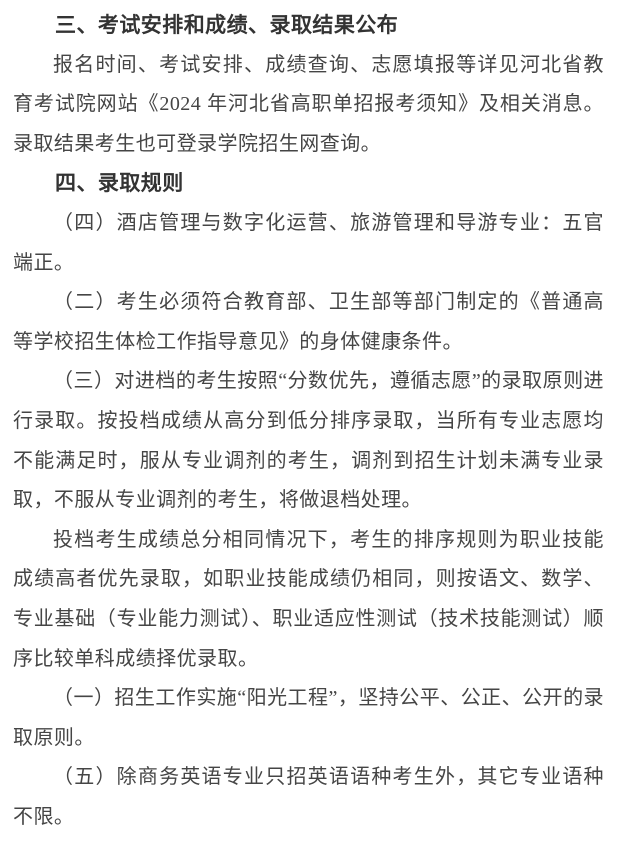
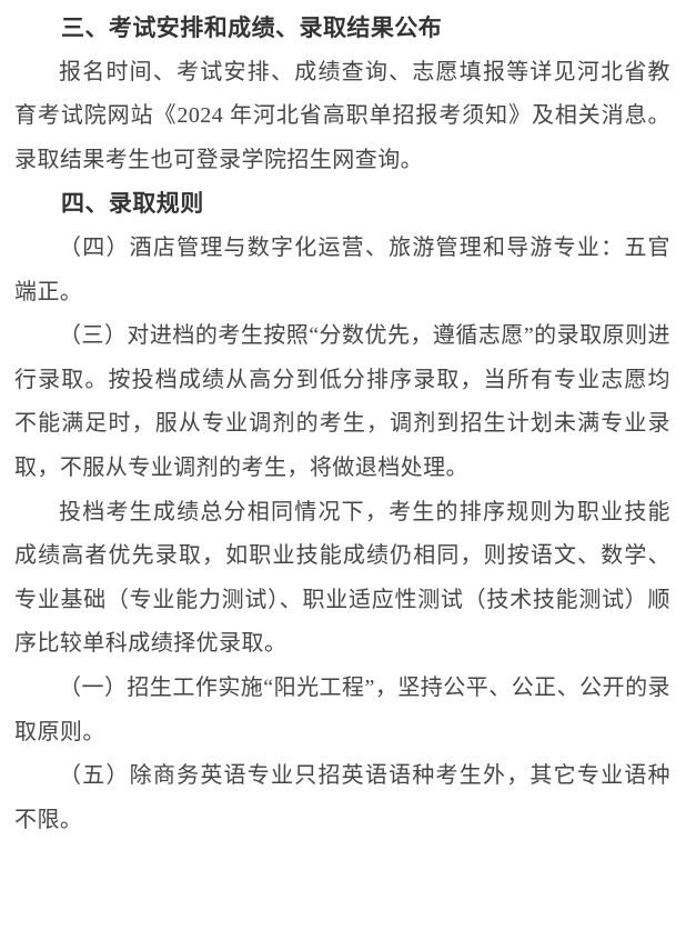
  三、考试安排和成绩、录取结果公布
  报名时间、考试安排、成绩查询、志愿填报等详见河北省教育考试院网站《2024 年河北省高职单招报考须知》及相关消息。录取结果考生也可登录学院招生网查询。
  四、录取规则
  （四）酒店管理与数字化运营、旅游管理和导游专业：五官端正。
- （二）考生必须符合教育部、卫生部等部门制定的《普通高等学校招生体检工作指导意见》的身体健康条件。
  （三）对进档的考生按照“分数优先，遵循志愿”的录取原则进行录取。按投档成绩从高分到低分排序录取，当所有专业志愿均不能满足时，服从专业调剂的考生，调剂到招生计划未满专业录取，不服从专业调剂的考生，将做退档处理。
  投档考生成绩总分相同情况下，考生的排序规则为职业技能成绩高者优先录取，如职业技能成绩仍相同，则按语文、数学、专业基础（专业能力测试）、职业适应性测试（技术技能测试）顺序比较单科成绩择优录取。
  （一）招生工作实施“阳光工程”，坚持公平、公正、公开的录取原则。
  （五）除商务英语专业只招英语语种考生外，其它专业语种不限。
